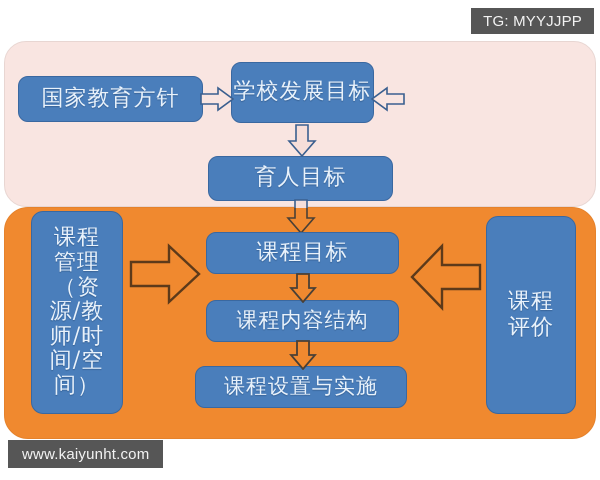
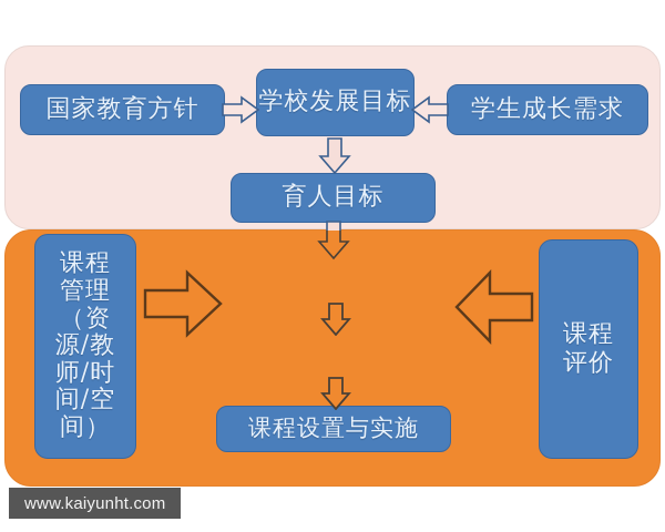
  国家教育方针
  学校发展目标
+ 学生成长需求
  育人目标
  课程管理（资源/教师/时间/空间）
  课程评价
- 课程目标
- 课程内容结构
  课程设置与实施
- TG: MYYJJPP
  www.kaiyunht.com
